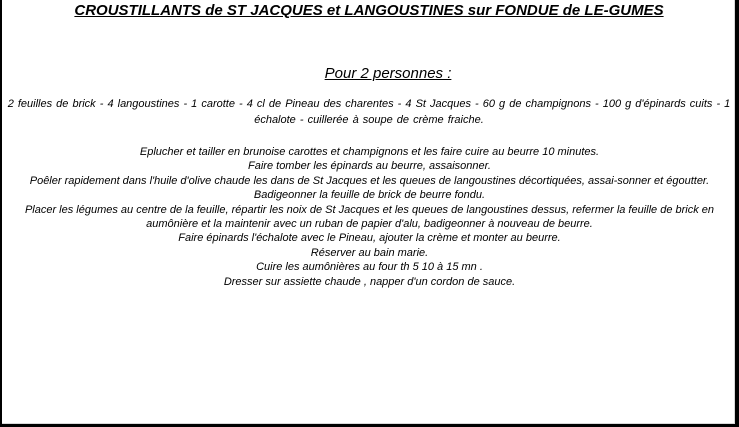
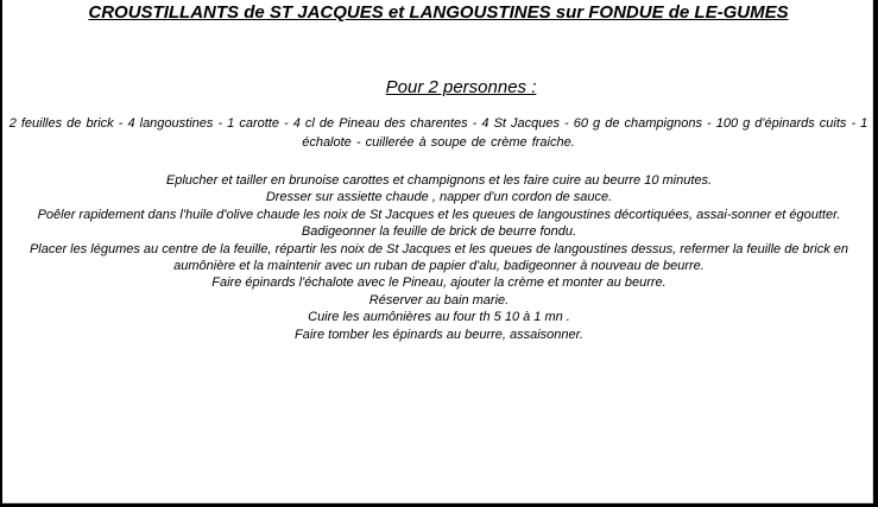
  CROUSTILLANTS de ST JACQUES et LANGOUSTINES sur FONDUE de LE-GUMES
  Pour 2 personnes :
  2 feuilles de brick - 4 langoustines - 1 carotte - 4 cl de Pineau des charentes - 4 St Jacques - 60 g de champignons - 100 g d'épinards cuits - 1 échalote - cuillerée à soupe de crème fraiche.
  Eplucher et tailler en brunoise carottes et champignons et les faire cuire au beurre 10 minutes.
- Faire tomber les épinards au beurre, assaisonner.
+ Dresser sur assiette chaude , napper d'un cordon de sauce.
- Poêler rapidement dans l'huile d'olive chaude les dans de St Jacques et les queues de langoustines décortiquées, assai-sonner et égoutter.
+ Poêler rapidement dans l'huile d'olive chaude les noix de St Jacques et les queues de langoustines décortiquées, assai-sonner et égoutter.
  Badigeonner la feuille de brick de beurre fondu.
  Placer les légumes au centre de la feuille, répartir les noix de St Jacques et les queues de langoustines dessus, refermer la feuille de brick en aumônière et la maintenir avec un ruban de papier d'alu, badigeonner à nouveau de beurre.
  Faire épinards l'échalote avec le Pineau, ajouter la crème et monter au beurre.
  Réserver au bain marie.
- Cuire les aumônières au four th 5 10 à 15 mn .
+ Cuire les aumônières au four th 5 10 à 1 mn .
- Dresser sur assiette chaude , napper d'un cordon de sauce.
+ Faire tomber les épinards au beurre, assaisonner.
